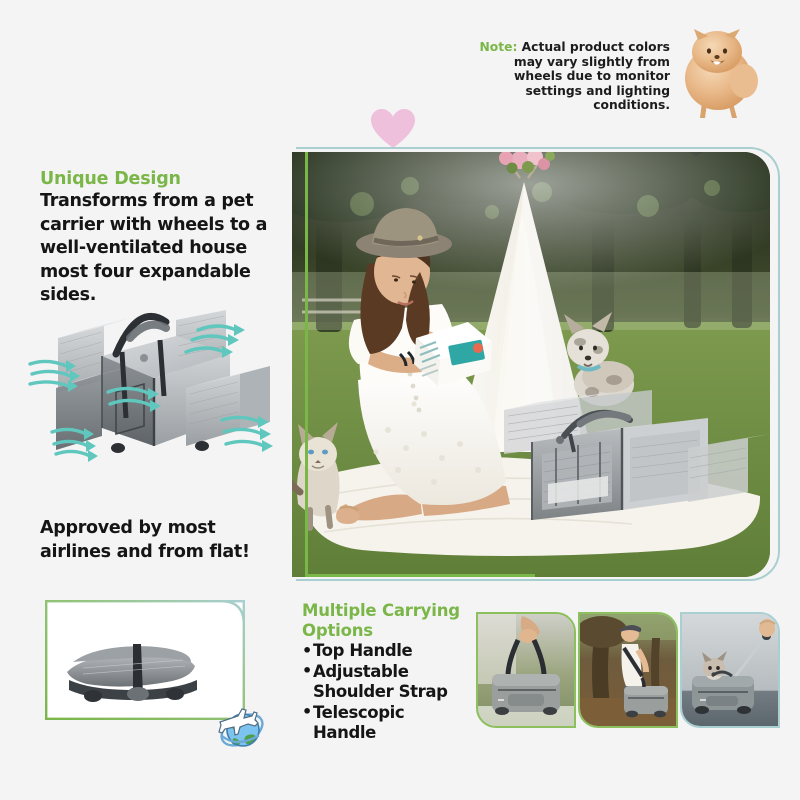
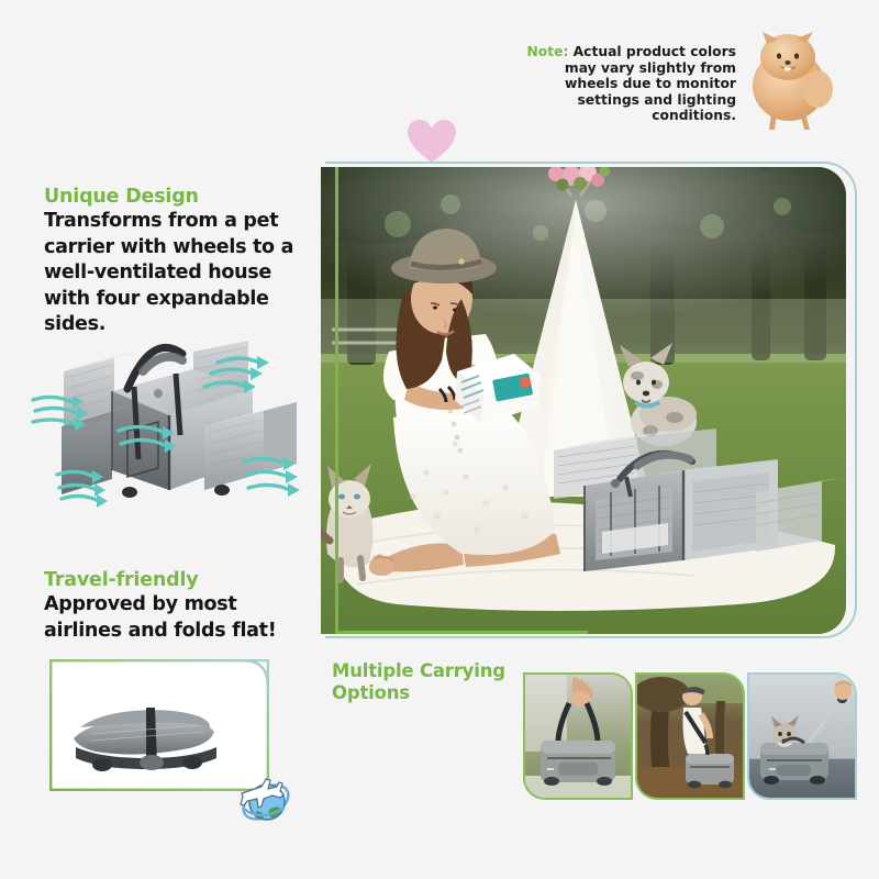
  Note: Actual product colors may vary slightly from wheels due to monitor settings and lighting conditions.
  Unique Design
- Transforms from a pet carrier with wheels to a well-ventilated house most four expandable sides.
+ Transforms from a pet carrier with wheels to a well-ventilated house with four expandable sides.
+ Travel-friendly
- Approved by most airlines and from flat!
+ Approved by most airlines and folds flat!
  Multiple Carrying
  Options
- Top Handle
- Adjustable Shoulder Strap
- Telescopic Handle
